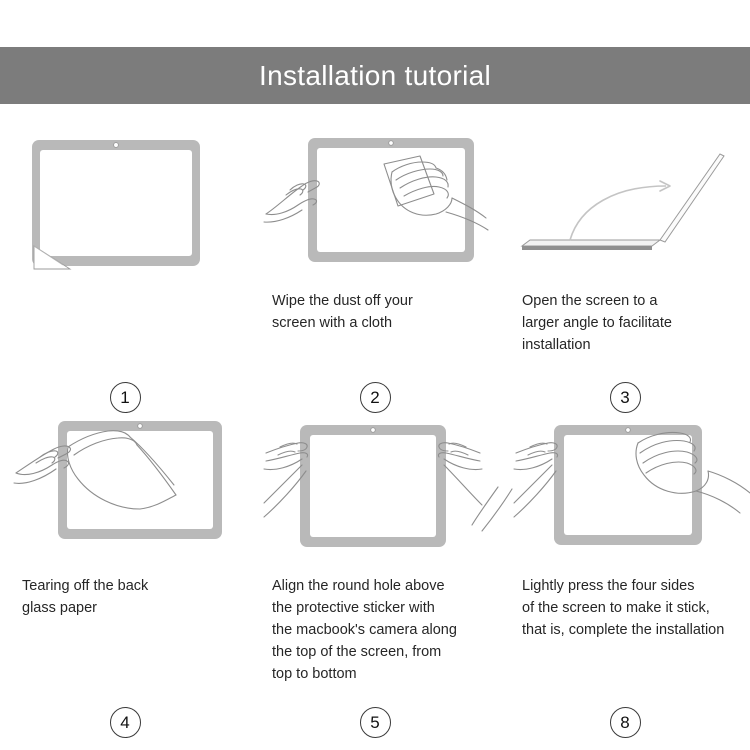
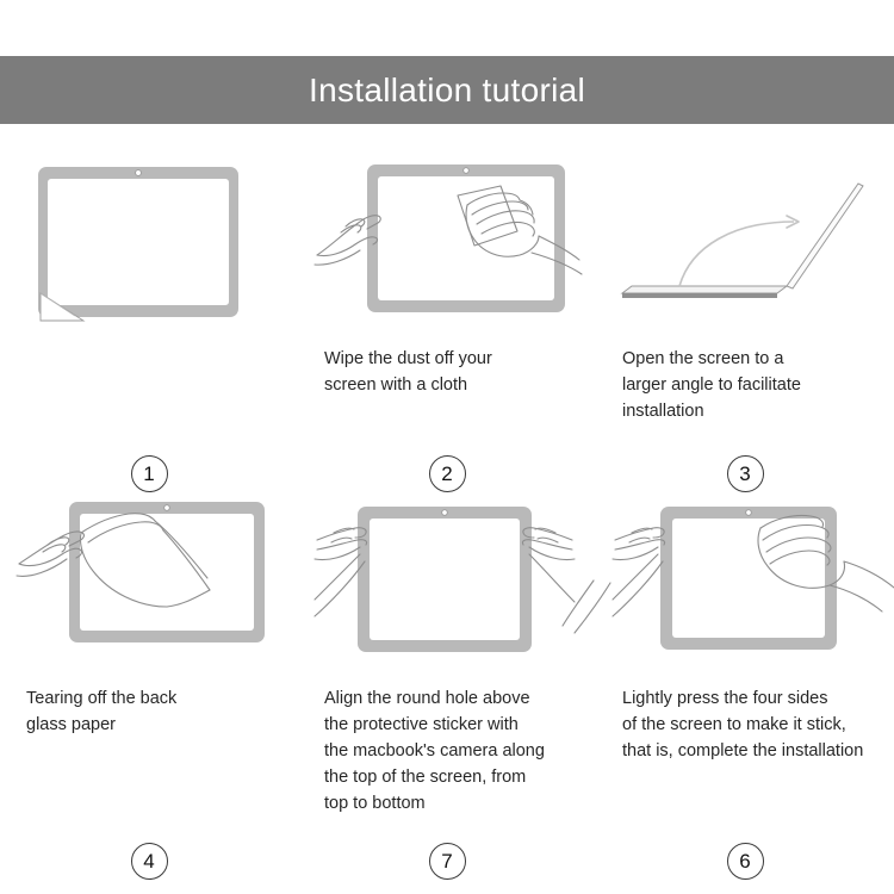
  Installation tutorial
  1
  Wipe the dust off your
  screen with a cloth
  2
  Open the screen to a
  larger angle to facilitate
  installation
  3
  Tearing off the back
  glass paper
  4
  Align the round hole above
  the protective sticker with
  the macbook's camera along
  the top of the screen, from
  top to bottom
- 5
+ 7
  Lightly press the four sides
  of the screen to make it stick,
  that is, complete the installation
- 8
+ 6
